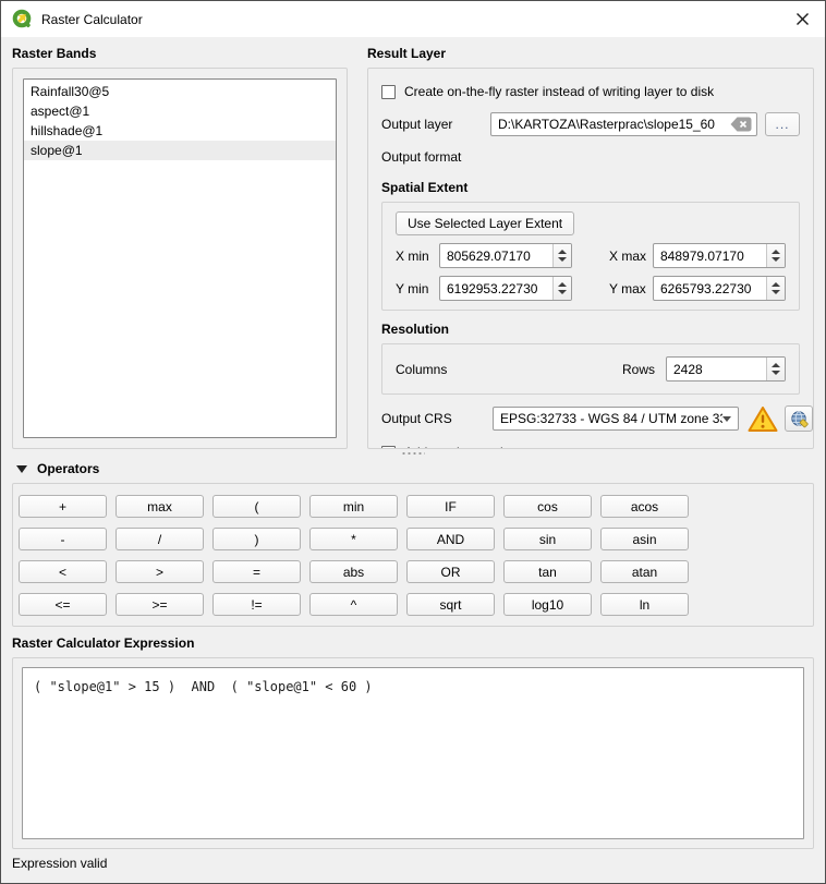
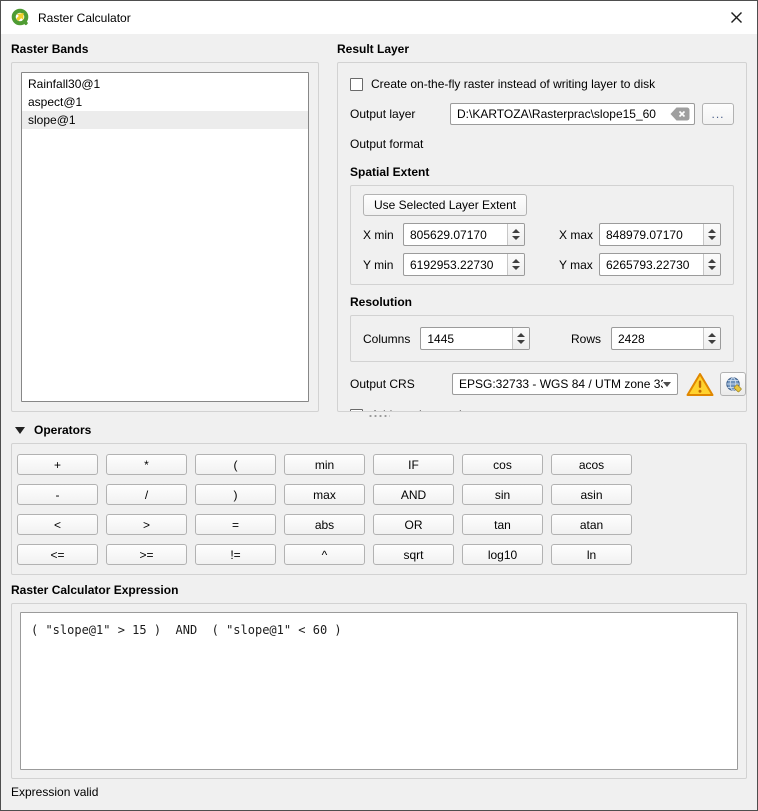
  Raster Calculator
  Raster Bands
- Rainfall30@5
+ Rainfall30@1
  aspect@1
- hillshade@1
  slope@1
  Result Layer
  Create on-the-fly raster instead of writing layer to disk
  Output layer
  D:\KARTOZA\Rasterprac\slope15_60
  ...
  Output format
  Spatial Extent
  Use Selected Layer Extent
  X min
  805629.07170
  X max
  848979.07170
  Y min
  6192953.22730
  Y max
  6265793.22730
  Resolution
  Columns
+ 1445
  Rows
  2428
  Output CRS
  EPSG:32733 - WGS 84 / UTM zone 3
  Operators
  +
- max
+ *
  (
  min
  IF
  cos
  acos
  -
  /
  )
- *
+ max
  AND
  sin
  asin
  <
  >
  =
  abs
  OR
  tan
  atan
  <=
  >=
  !=
  ^
  sqrt
  log10
  ln
  Raster Calculator Expression
  ( "slope@1" > 15 ) AND ( "slope@1" < 60 )
  Expression valid
